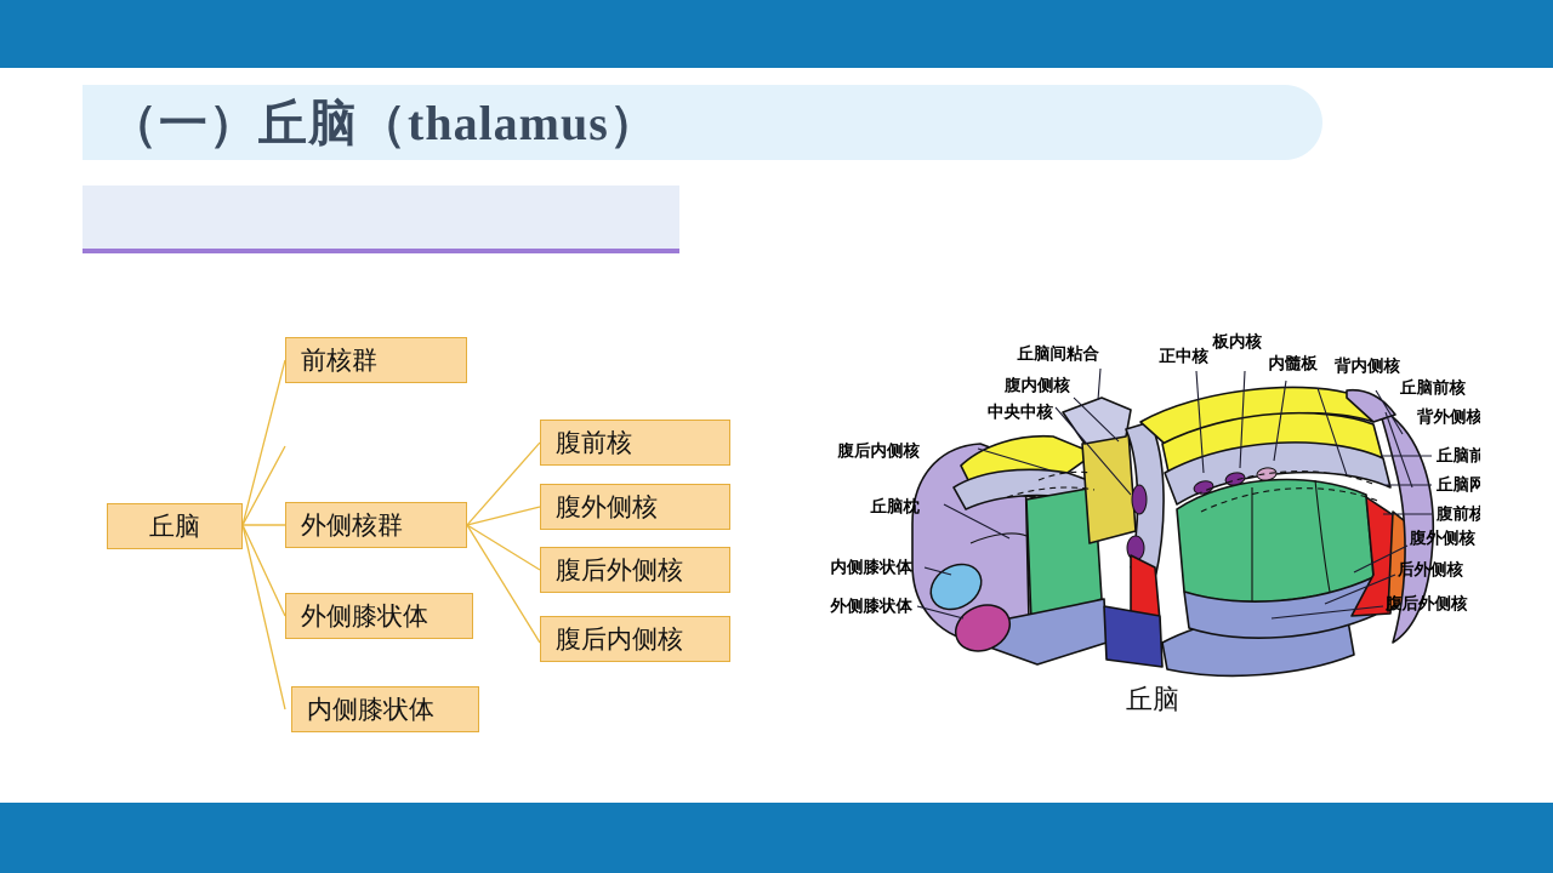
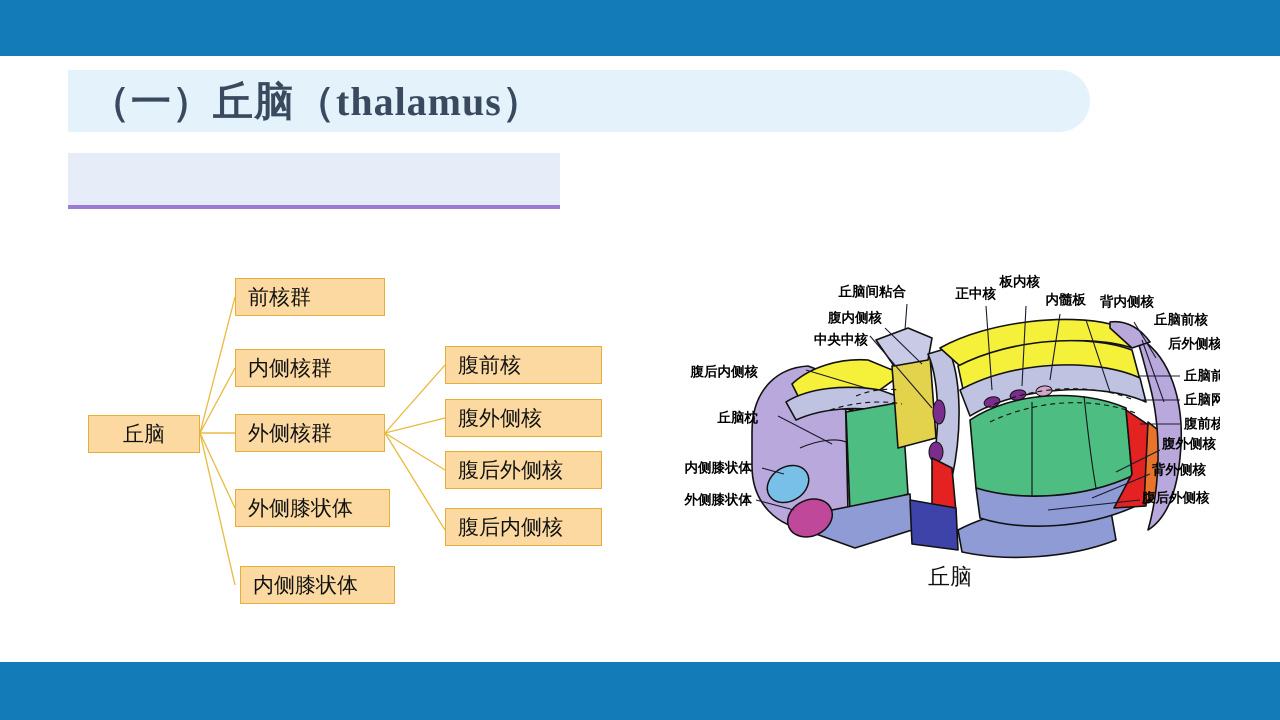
  （一）丘脑（thalamus）
  丘脑
  前核群
+ 内侧核群
  外侧核群
  外侧膝状体
  内侧膝状体
  腹前核
  腹外侧核
  腹后外侧核
  腹后内侧核
  丘脑间粘合
  正中核
  板内核
  内髓板
  背内侧核
  腹内侧核
  中央中核
  腹后内侧核
  丘脑枕
  内侧膝状体
  外侧膝状体
  丘脑前核
- 背外侧核
+ 后外侧核
  腹前核
  腹外侧核
- 后外侧核
+ 背外侧核
  腹后外侧核
  丘脑
